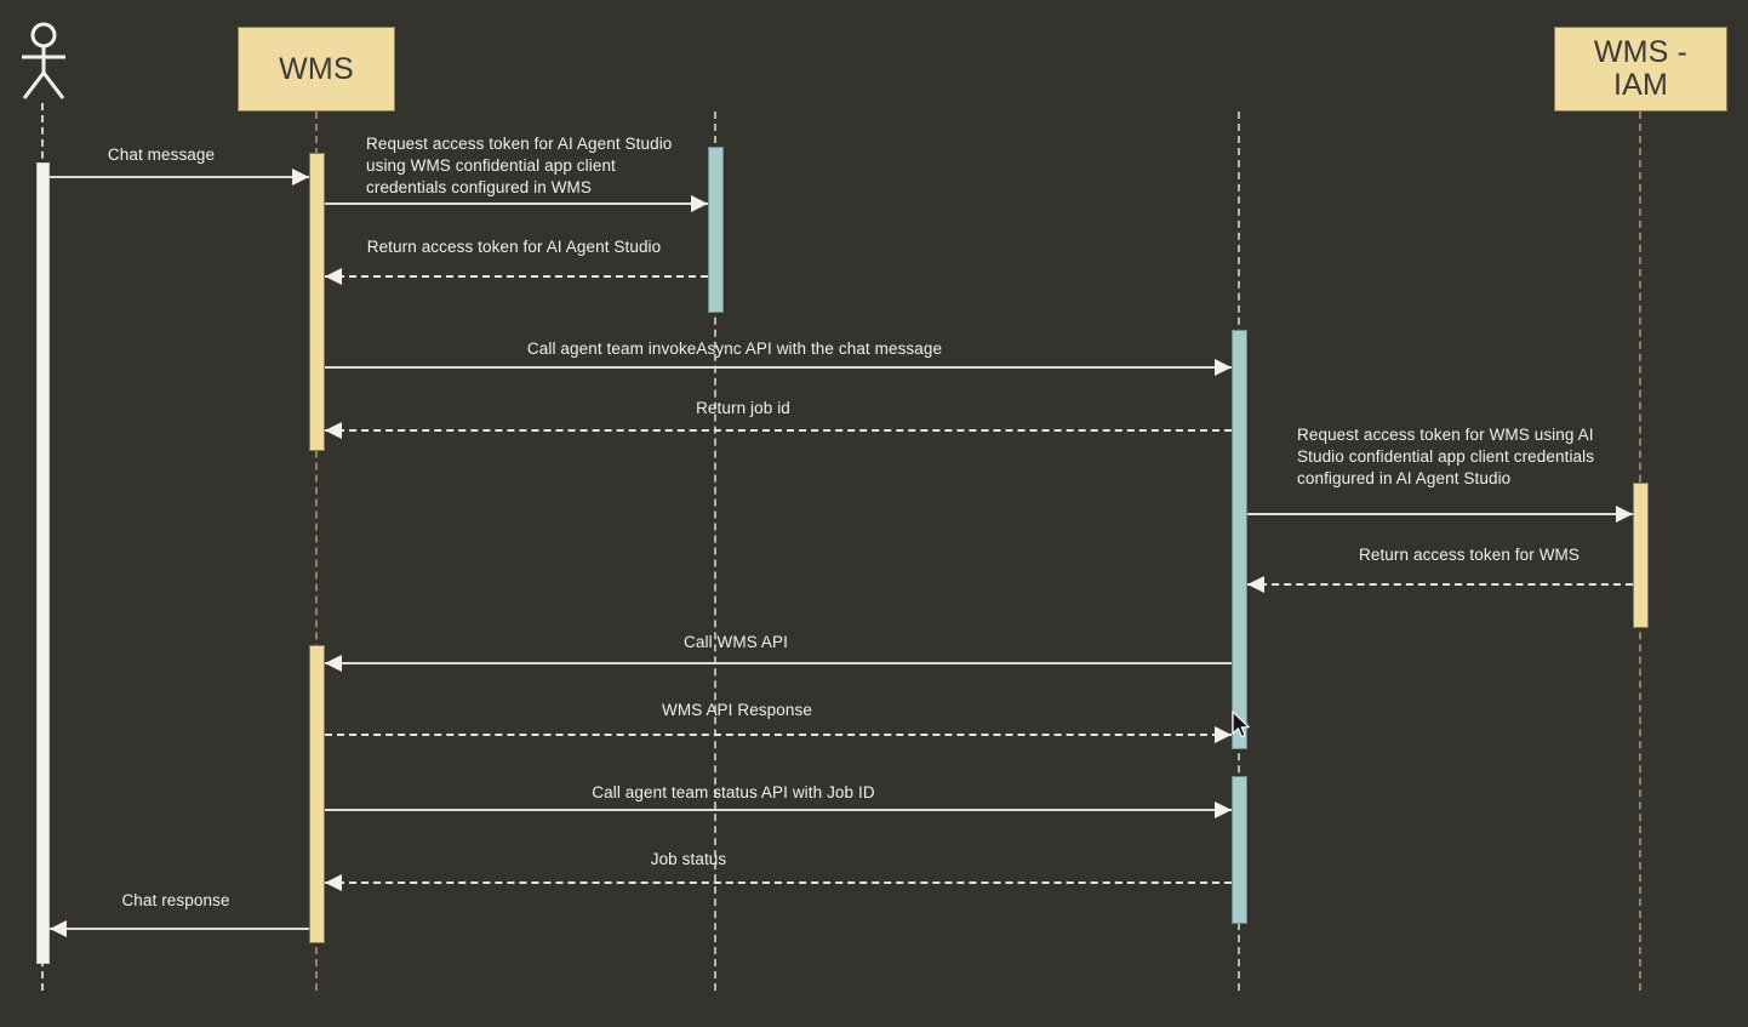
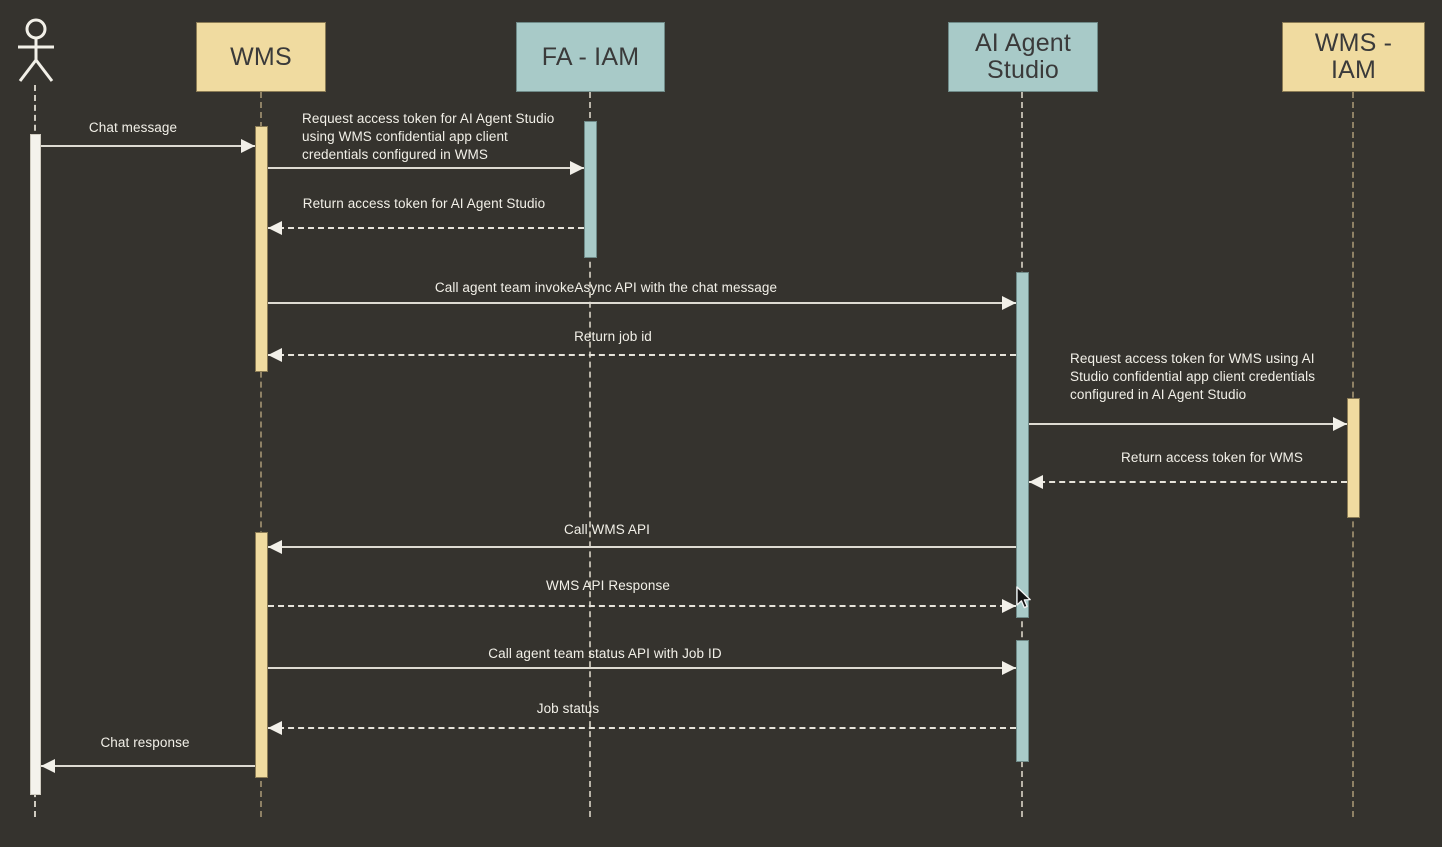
  WMS
+ FA - IAM
+ AI Agent
+ Studio
  WMS - IAM
  Chat message
  Request access token for AI Agent Studio
  using WMS confidential app client
  credentials configured in WMS
  Return access token for AI Agent Studio
  Call agent team invokeAsync API with the chat message
  Return job id
  Request access token for WMS using AI
  Studio confidential app client credentials
  configured in AI Agent Studio
  Return access token for WMS
  Call WMS API
  WMS API Response
  Call agent team status API with Job ID
  Job status
  Chat response
